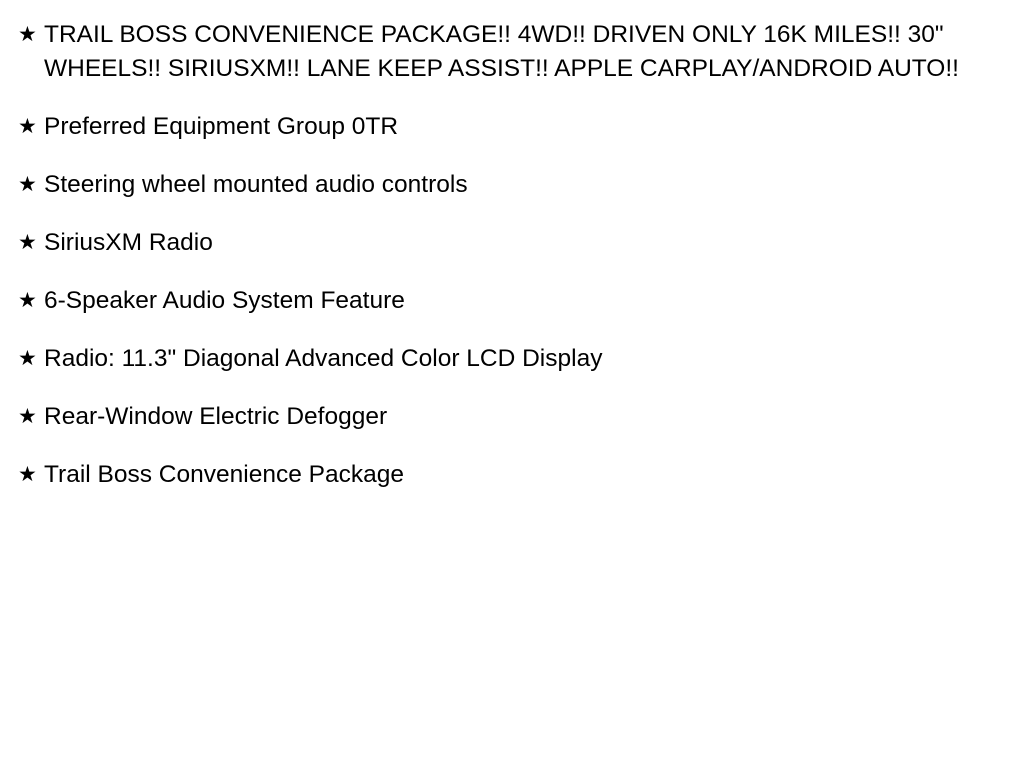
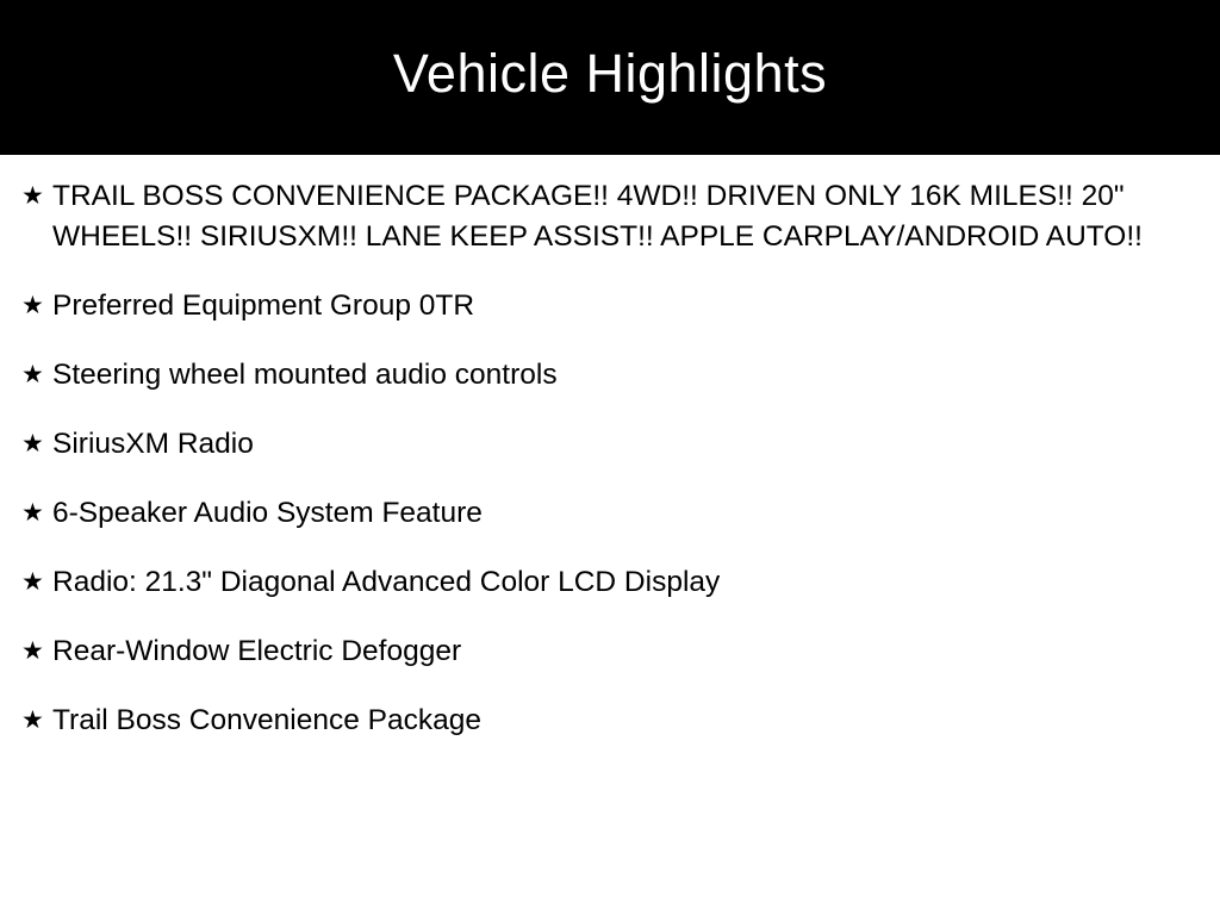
+ Vehicle Highlights
  ★
- TRAIL BOSS CONVENIENCE PACKAGE!! 4WD!! DRIVEN ONLY 16K MILES!! 30" WHEELS!! SIRIUSXM!! LANE KEEP ASSIST!! APPLE CARPLAY/ANDROID AUTO!!
+ TRAIL BOSS CONVENIENCE PACKAGE!! 4WD!! DRIVEN ONLY 16K MILES!! 20" WHEELS!! SIRIUSXM!! LANE KEEP ASSIST!! APPLE CARPLAY/ANDROID AUTO!!
  ★
  Preferred Equipment Group 0TR
  ★
  Steering wheel mounted audio controls
  ★
  SiriusXM Radio
  ★
  6-Speaker Audio System Feature
  ★
- Radio: 11.3" Diagonal Advanced Color LCD Display
+ Radio: 21.3" Diagonal Advanced Color LCD Display
  ★
  Rear-Window Electric Defogger
  ★
  Trail Boss Convenience Package
